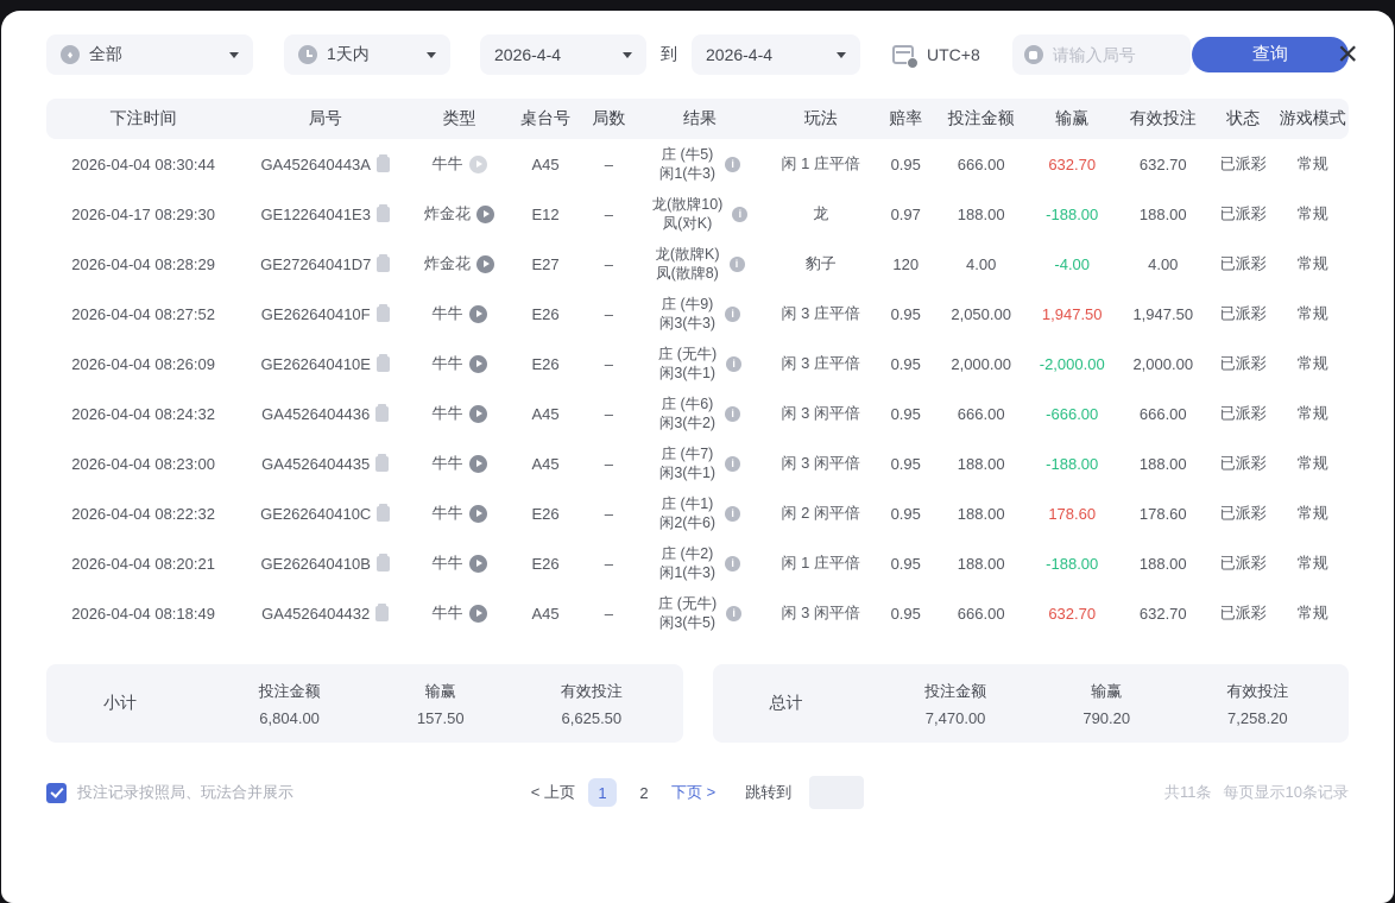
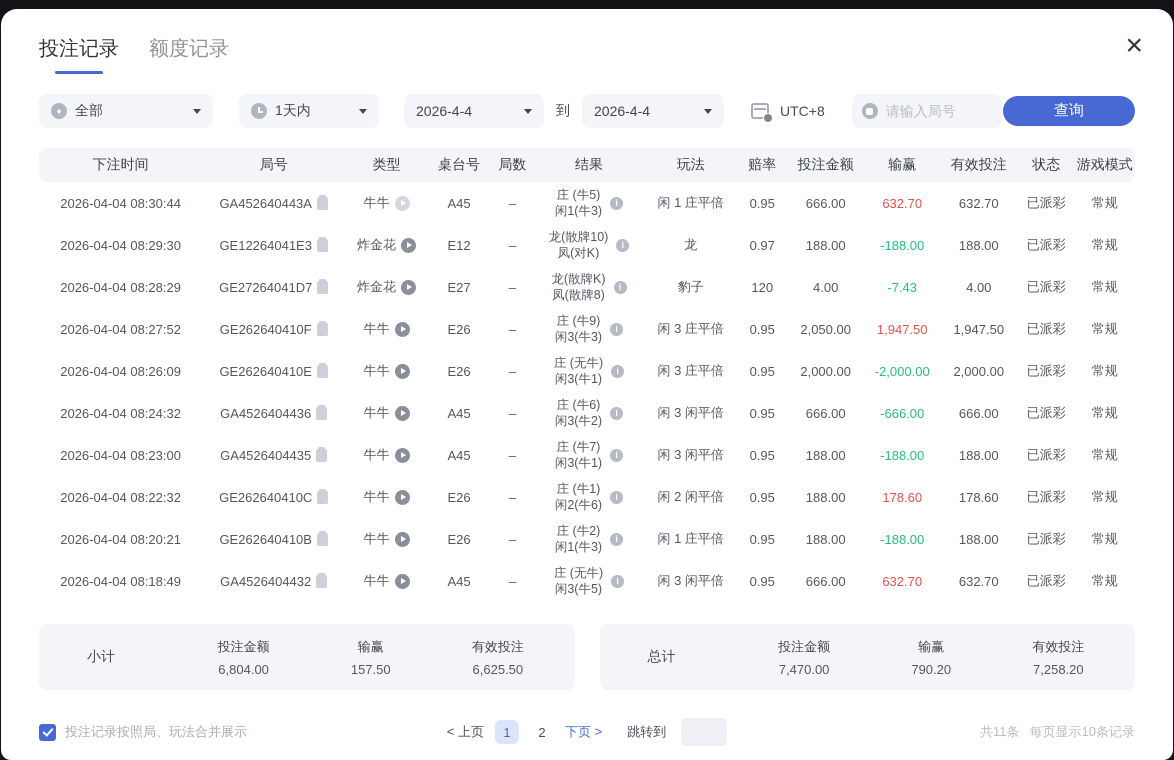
  ×
+ 投注记录
+ 额度记录
  ♦
  全部
  1天内
  2026-4-4
  到
  2026-4-4
  UTC+8
  请输入局号
  查询
  下注时间	局号	类型	桌台号	局数	结果	玩法	赔率	投注金额	输赢	有效投注	状态	游戏模式
  2026-04-04 08:30:44	GA452640443A	牛牛	A45	–	庄 (牛5) 闲1(牛3) i	闲 1 庄平倍	0.95	666.00	632.70	632.70	已派彩	常规
- 2026-04-17 08:29:30	GE12264041E3	炸金花	E12	–	龙(散牌10) 凤(对K) i	龙	0.97	188.00	-188.00	188.00	已派彩	常规
+ 2026-04-04 08:29:30	GE12264041E3	炸金花	E12	–	龙(散牌10) 凤(对K) i	龙	0.97	188.00	-188.00	188.00	已派彩	常规
- 2026-04-04 08:28:29	GE27264041D7	炸金花	E27	–	龙(散牌K) 凤(散牌8) i	豹子	120	4.00	-4.00	4.00	已派彩	常规
+ 2026-04-04 08:28:29	GE27264041D7	炸金花	E27	–	龙(散牌K) 凤(散牌8) i	豹子	120	4.00	-7.43	4.00	已派彩	常规
  2026-04-04 08:27:52	GE262640410F	牛牛	E26	–	庄 (牛9) 闲3(牛3) i	闲 3 庄平倍	0.95	2,050.00	1,947.50	1,947.50	已派彩	常规
  2026-04-04 08:26:09	GE262640410E	牛牛	E26	–	庄 (无牛) 闲3(牛1) i	闲 3 庄平倍	0.95	2,000.00	-2,000.00	2,000.00	已派彩	常规
  2026-04-04 08:24:32	GA4526404436	牛牛	A45	–	庄 (牛6) 闲3(牛2) i	闲 3 闲平倍	0.95	666.00	-666.00	666.00	已派彩	常规
  2026-04-04 08:23:00	GA4526404435	牛牛	A45	–	庄 (牛7) 闲3(牛1) i	闲 3 闲平倍	0.95	188.00	-188.00	188.00	已派彩	常规
  2026-04-04 08:22:32	GE262640410C	牛牛	E26	–	庄 (牛1) 闲2(牛6) i	闲 2 闲平倍	0.95	188.00	178.60	178.60	已派彩	常规
  2026-04-04 08:20:21	GE262640410B	牛牛	E26	–	庄 (牛2) 闲1(牛3) i	闲 1 庄平倍	0.95	188.00	-188.00	188.00	已派彩	常规
  2026-04-04 08:18:49	GA4526404432	牛牛	A45	–	庄 (无牛) 闲3(牛5) i	闲 3 闲平倍	0.95	666.00	632.70	632.70	已派彩	常规
  小计
  投注金额
  6,804.00
  输赢
  157.50
  有效投注
  6,625.50
  总计
  投注金额
  7,470.00
  输赢
  790.20
  有效投注
  7,258.20
  投注记录按照局、玩法合并展示
  < 上页
  1
  2
  下页 >
  跳转到
  共11条
  每页显示10条记录
